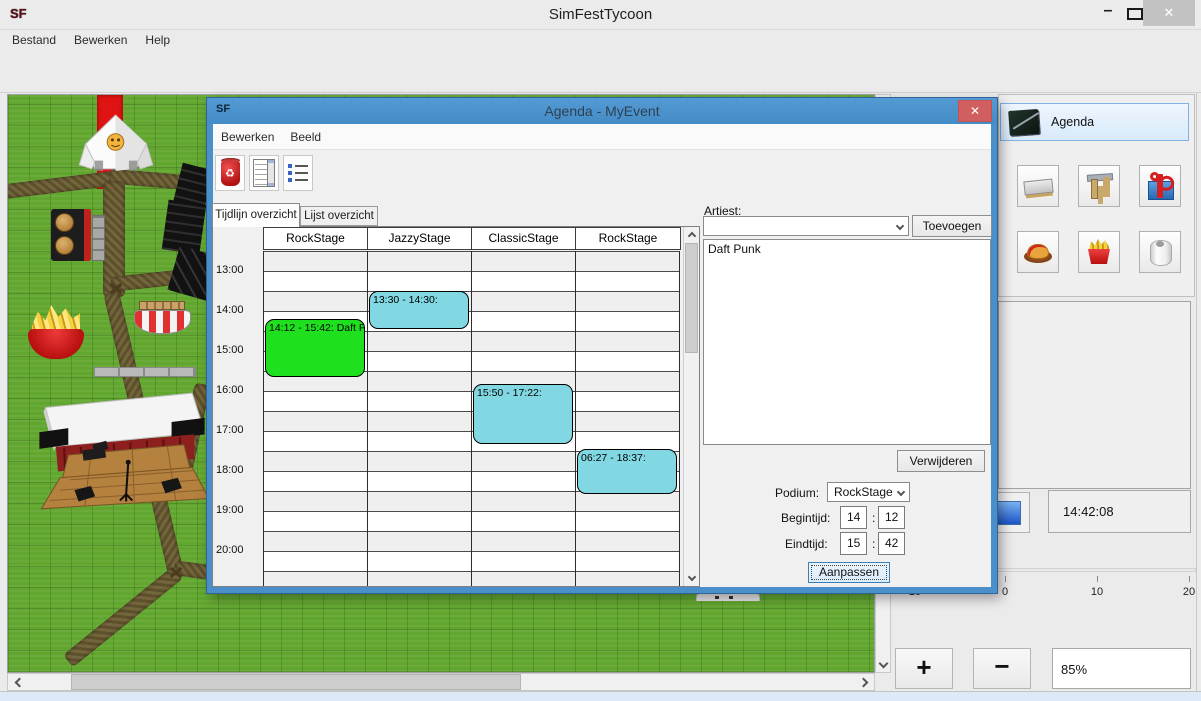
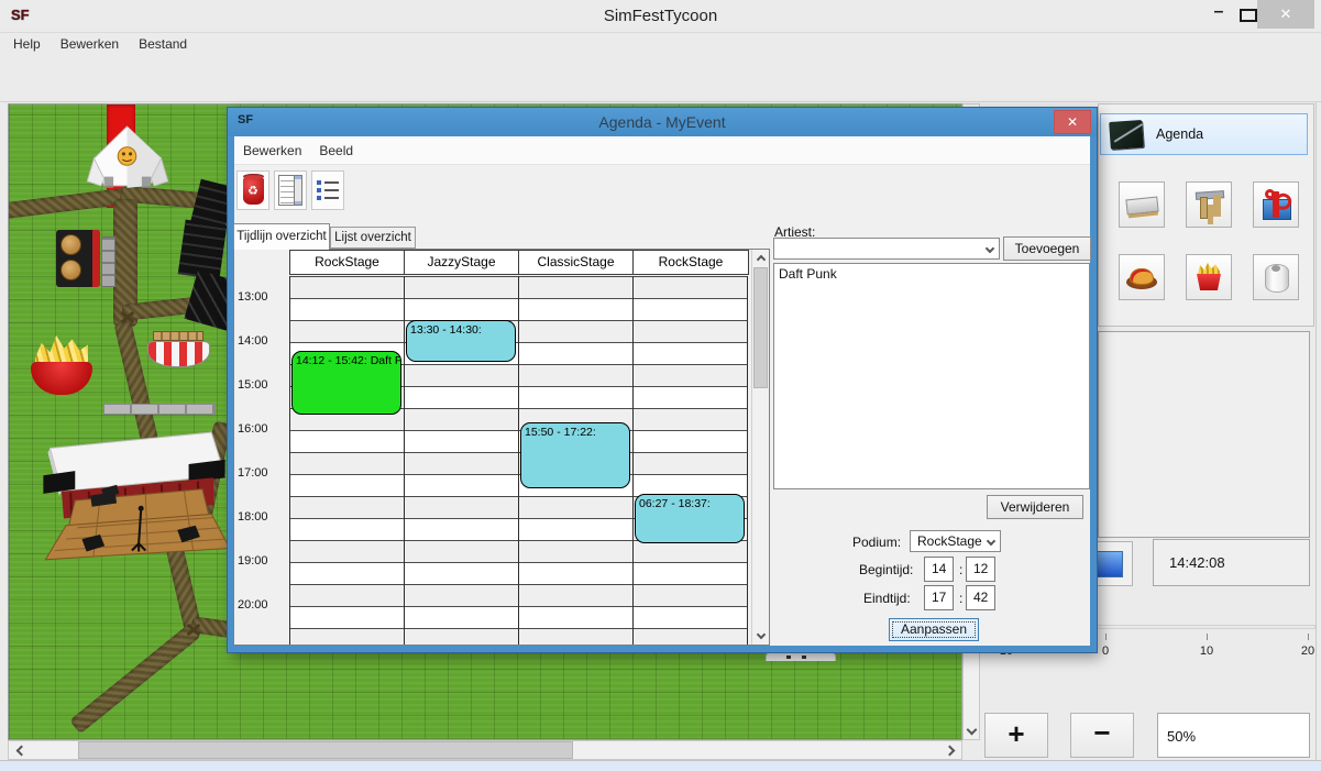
  SF
  SimFestTycoon
  –
  ✕
- Bestand
+ Help
  Bewerken
- Help
+ Bestand
  Agenda
  14:42:08
  0
  10
  20
  +
  −
- 85%
+ 50%
  SF
  Agenda - MyEvent
  ✕
  Bewerken
  Beeld
  ♻
  Tijdlijn overzicht
  Lijst overzicht
  13:00
  14:00
  15:00
  16:00
  17:00
  18:00
  19:00
  20:00
  RockStage
  JazzyStage
  ClassicStage
  RockStage
  14:12 - 15:42: Daft P
  13:30 - 14:30:
  15:50 - 17:22:
  06:27 - 18:37:
  Artiest:
  Toevoegen
  Daft Punk
  Verwijderen
  Podium:
  RockStage
  Begintijd:
  14
  :
  12
  Eindtijd:
- 15
+ 17
  :
  42
  Aanpassen
